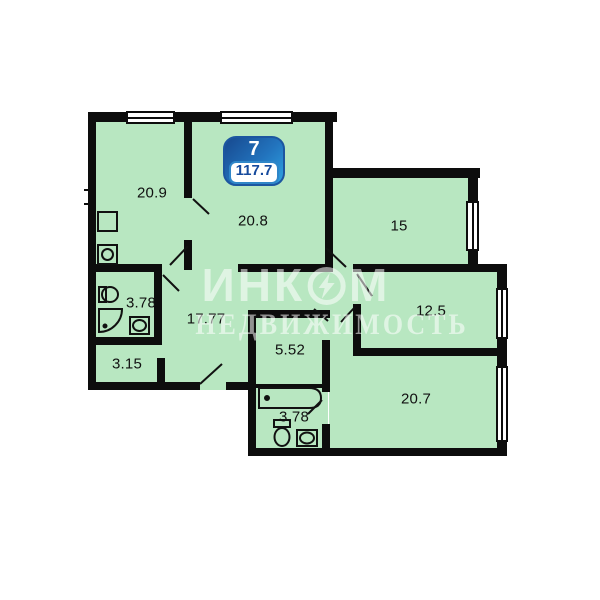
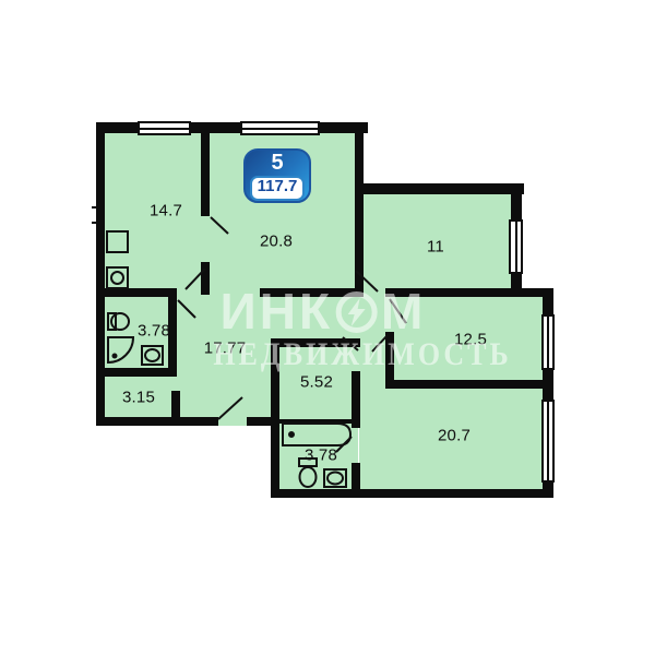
- 20.9
+ 14.7
  20.8
- 15
+ 11
  12.5
  20.7
  17.77
  3.78
  3.15
  5.52
  3.78
- 7
+ 5
  117.7
  ИНК
  М
  НЕДВИЖИМОСТЬ
